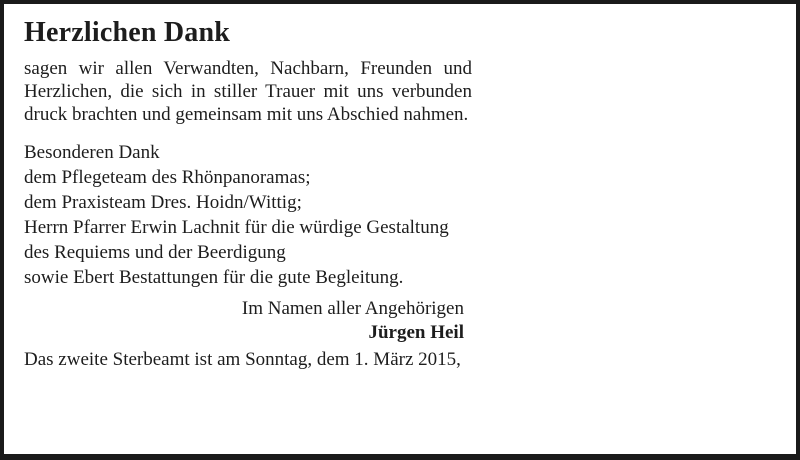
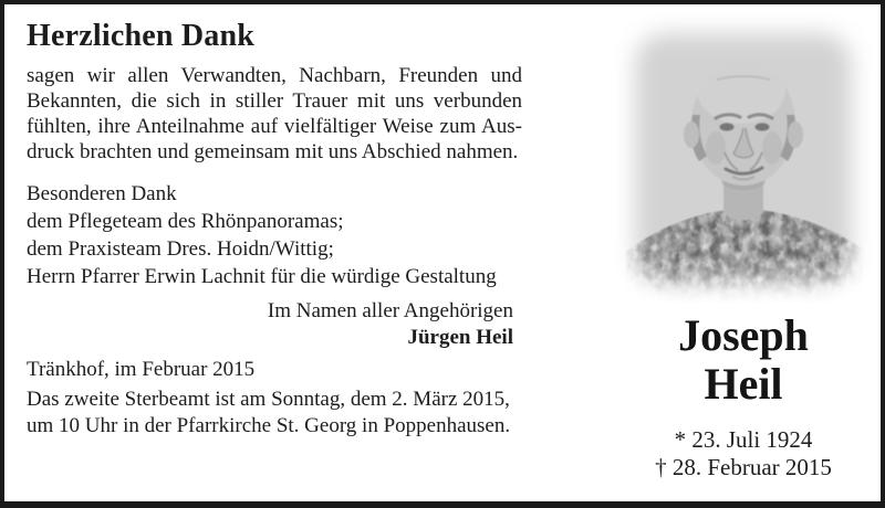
  Herzlichen Dank
  sagen wir allen Verwandten, Nachbarn, Freunden und
- Herzlichen, die sich in stiller Trauer mit uns verbunden
+ Bekannten, die sich in stiller Trauer mit uns verbunden
+ fühlten, ihre Anteilnahme auf vielfältiger Weise zum Aus-
  druck brachten und gemeinsam mit uns Abschied nahmen.
  Besonderen Dank
  dem Pflegeteam des Rhönpanoramas;
  dem Praxisteam Dres. Hoidn/Wittig;
  Herrn Pfarrer Erwin Lachnit für die würdige Gestaltung
- des Requiems und der Beerdigung
- sowie Ebert Bestattungen für die gute Begleitung.
  Im Namen aller Angehörigen
  Jürgen Heil
+ Tränkhof, im Februar 2015
- Das zweite Sterbeamt ist am Sonntag, dem 1. März 2015,
+ Das zweite Sterbeamt ist am Sonntag, dem 2. März 2015,
+ um 10 Uhr in der Pfarrkirche St. Georg in Poppenhausen.
+ Joseph
+ Heil
+ * 23. Juli 1924
+ † 28. Februar 2015
